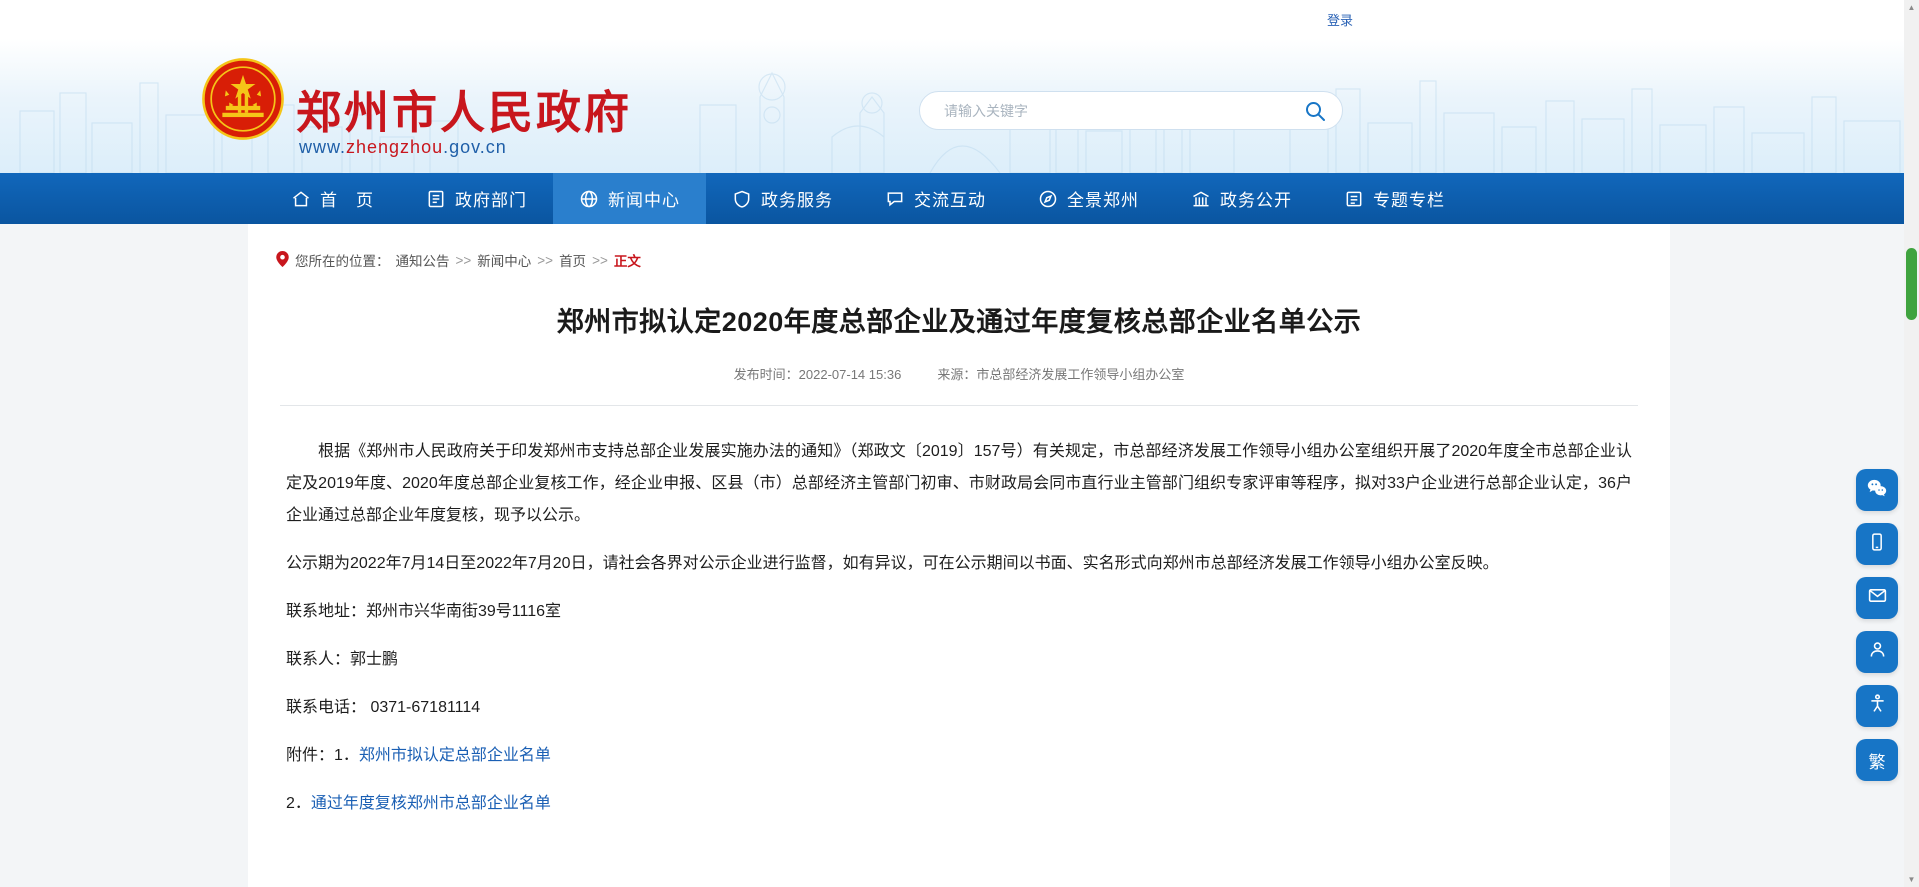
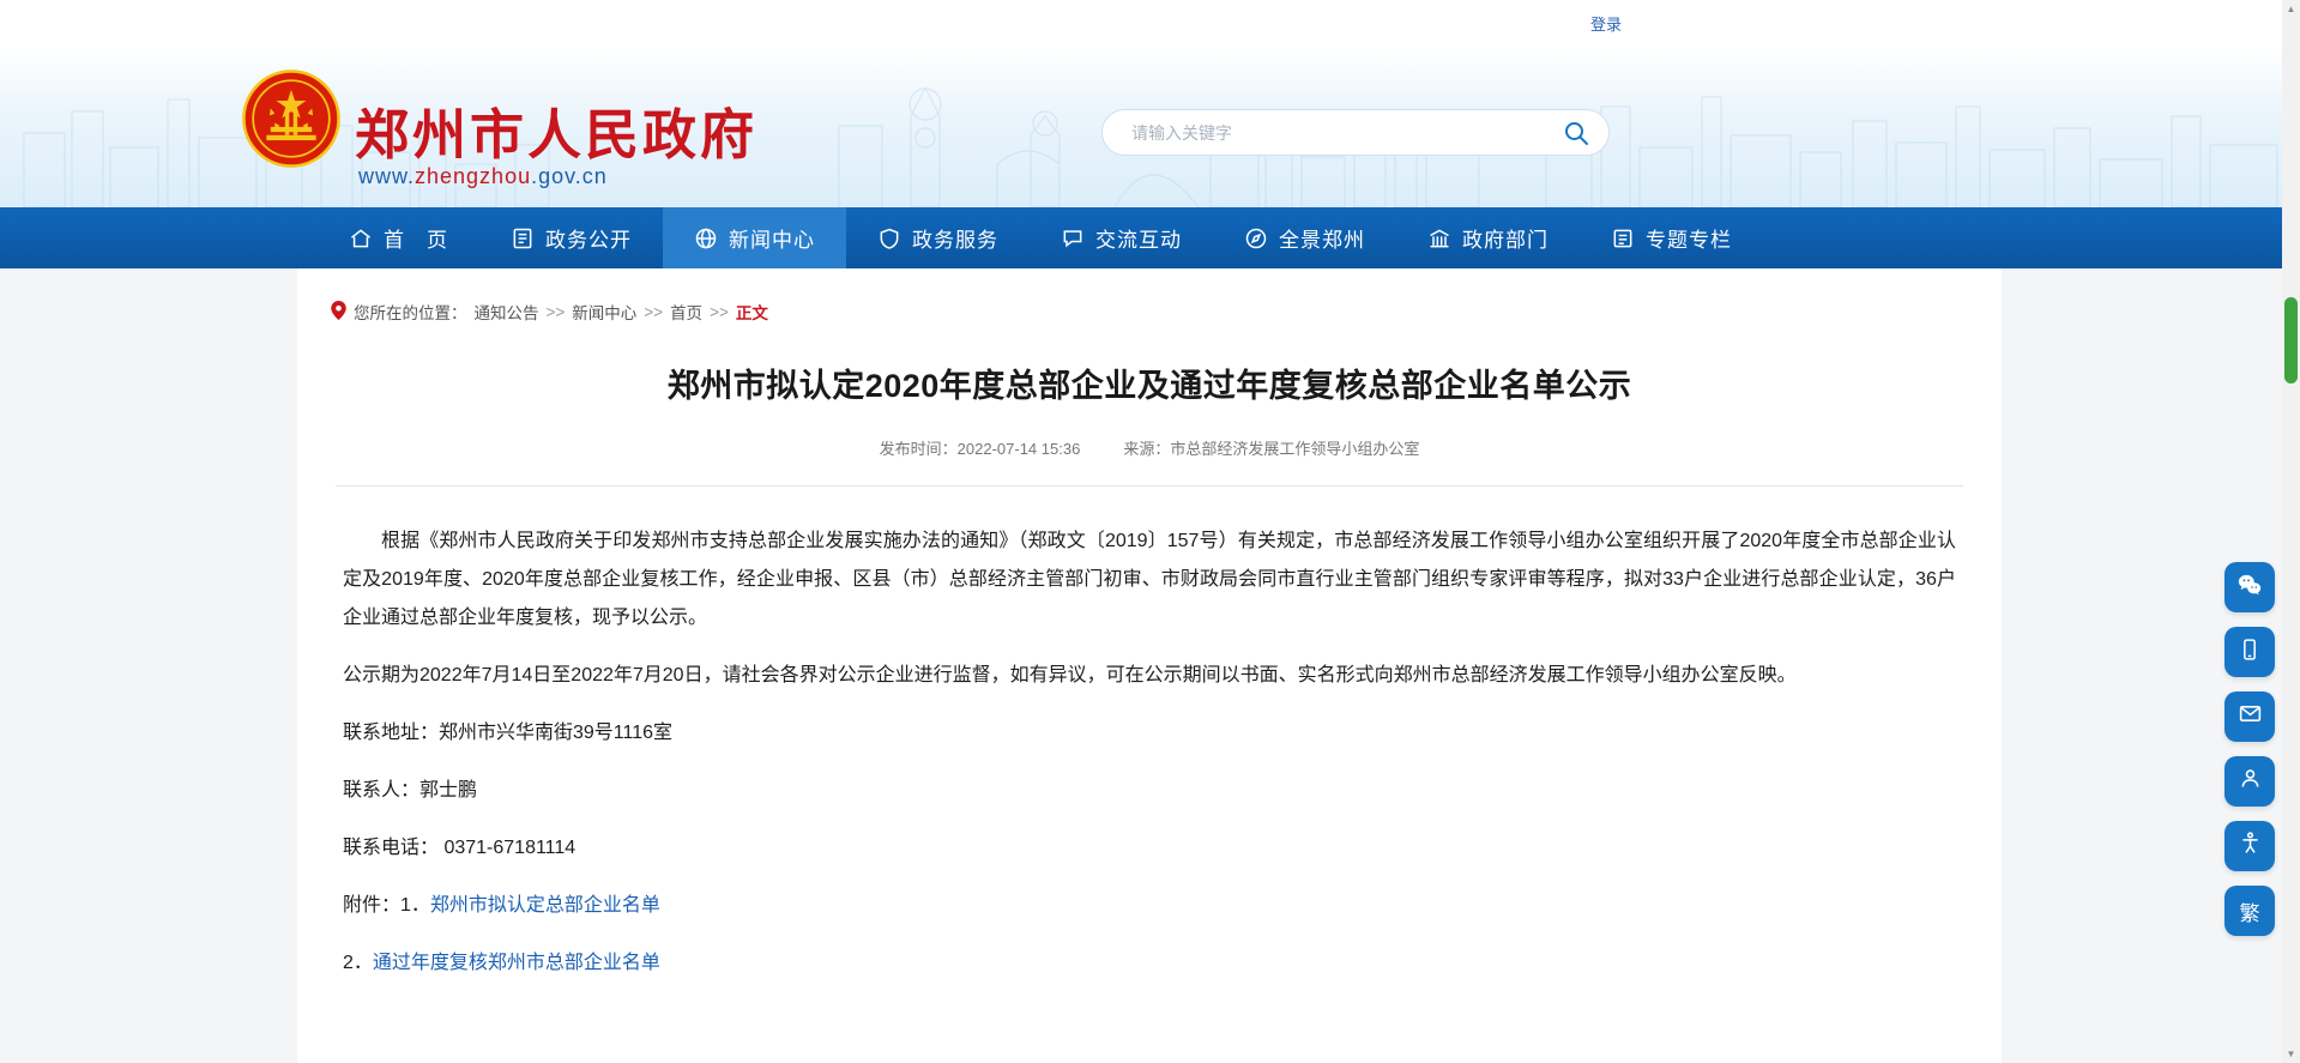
  登录
  郑州市人民政府
  www.zhengzhou.gov.cn
  请输入关键字
  首 页
- 政府部门
+ 政务公开
  新闻中心
  政务服务
  交流互动
  全景郑州
- 政务公开
+ 政府部门
  专题专栏
  您所在的位置：
  通知公告
  >>
  新闻中心
  >>
  首页
  >>
  正文
  郑州市拟认定2020年度总部企业及通过年度复核总部企业名单公示
  发布时间：2022-07-14 15:36
  来源：市总部经济发展工作领导小组办公室
  根据《郑州市人民政府关于印发郑州市支持总部企业发展实施办法的通知》（郑政文〔2019〕157号）有关规定，市总部经济发展工作领导小组办公室组织开展了2020年度全市总部企业认定及2019年度、2020年度总部企业复核工作，经企业申报、区县（市）总部经济主管部门初审、市财政局会同市直行业主管部门组织专家评审等程序，拟对33户企业进行总部企业认定，36户企业通过总部企业年度复核，现予以公示。
  公示期为2022年7月14日至2022年7月20日，请社会各界对公示企业进行监督，如有异议，可在公示期间以书面、实名形式向郑州市总部经济发展工作领导小组办公室反映。
  联系地址：郑州市兴华南街39号1116室
  联系人：郭士鹏
  联系电话： 0371-67181114
  附件：1．郑州市拟认定总部企业名单
  2．通过年度复核郑州市总部企业名单
  繁
  ▲
  ▼
